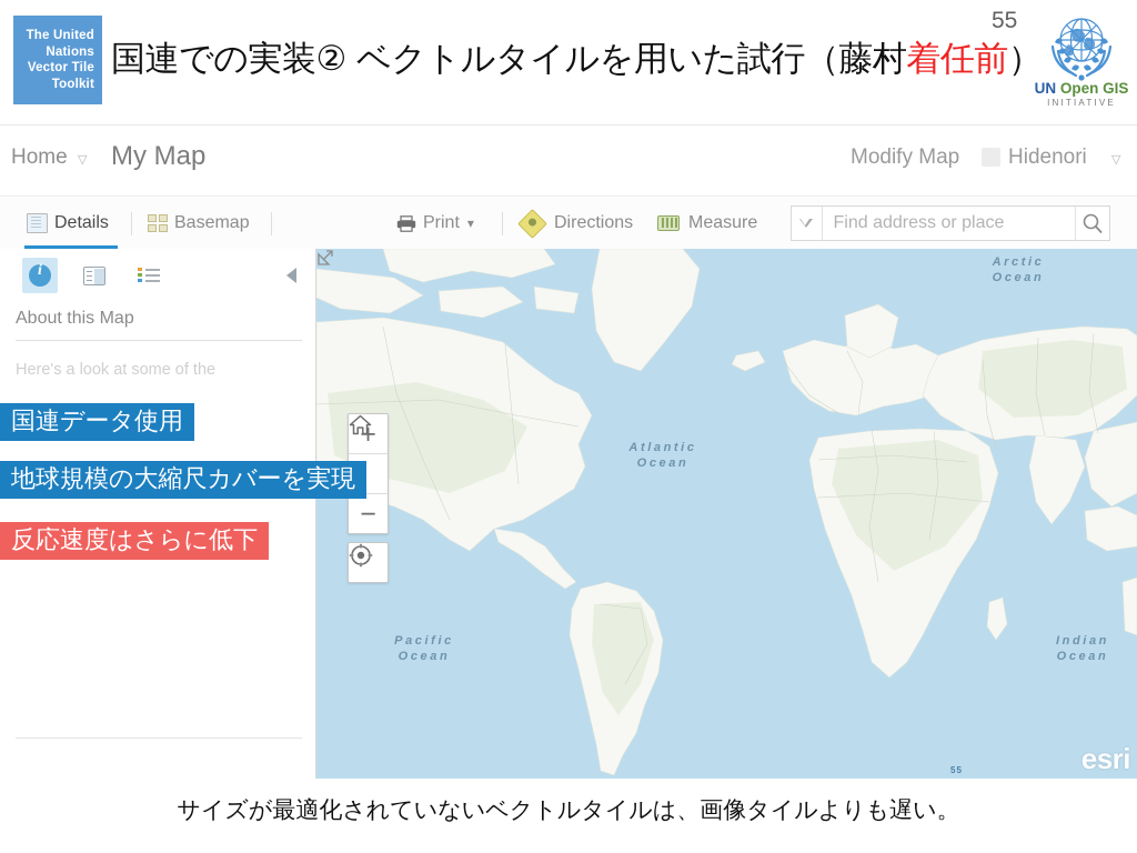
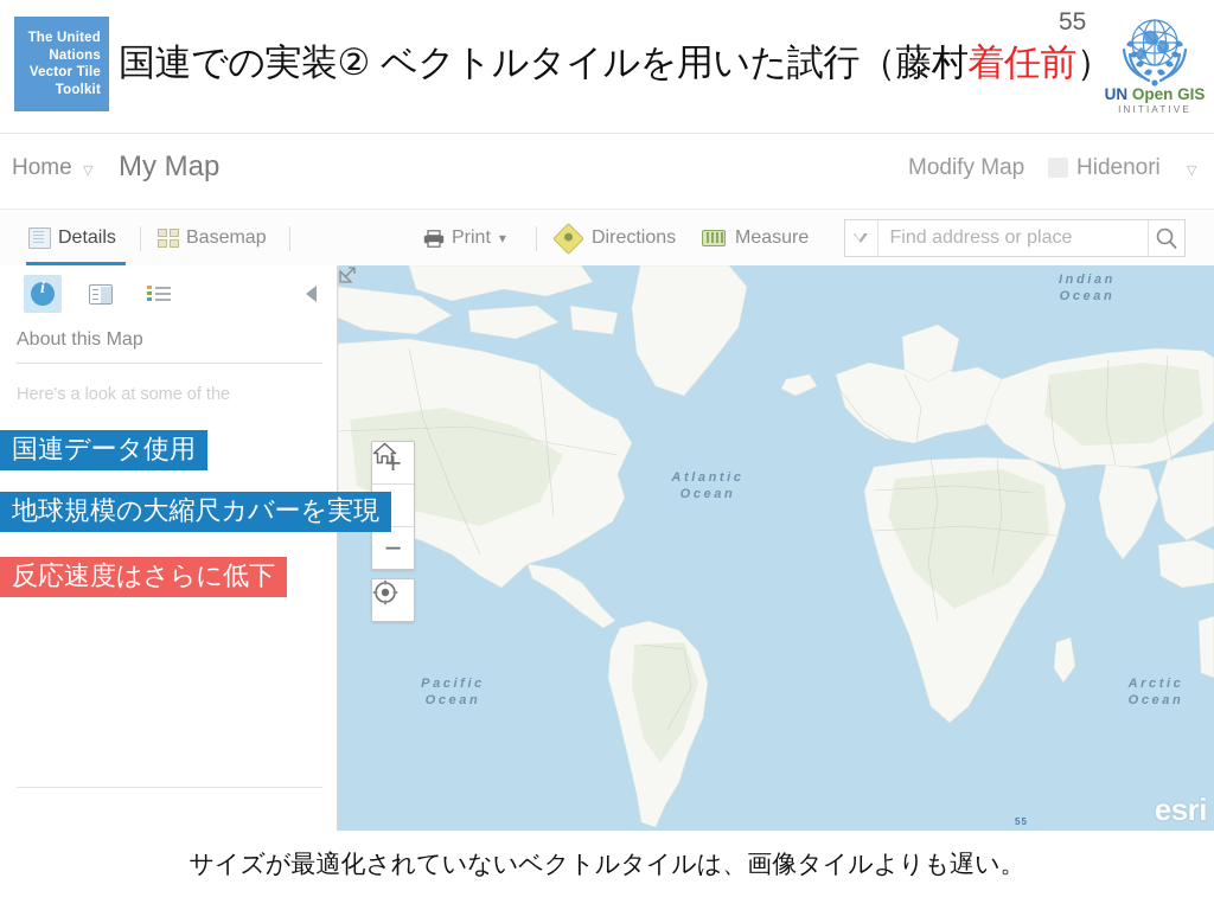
  The United
  Nations
  Vector Tile
  Toolkit
  国連での実装② ベクトルタイルを用いた試行（藤村着任前）
  55
  UN Open GIS
  INITIATIVE
  Home
  ▽
  My Map
  Modify Map
  Hidenori
  ▽
  Details
  Basemap
  Print
  ▾
  Directions
  Measure
  Find address or place
  About this Map
  Here's a look at some of the
- Arctic
+ Indian
  Ocean
  Atlantic
  Ocean
  Pacific
  Ocean
- Indian
+ Arctic
  Ocean
  55
  +
  −
  esri
  国連データ使用
  地球規模の大縮尺カバーを実現
  反応速度はさらに低下
  サイズが最適化されていないベクトルタイルは、画像タイルよりも遅い。
